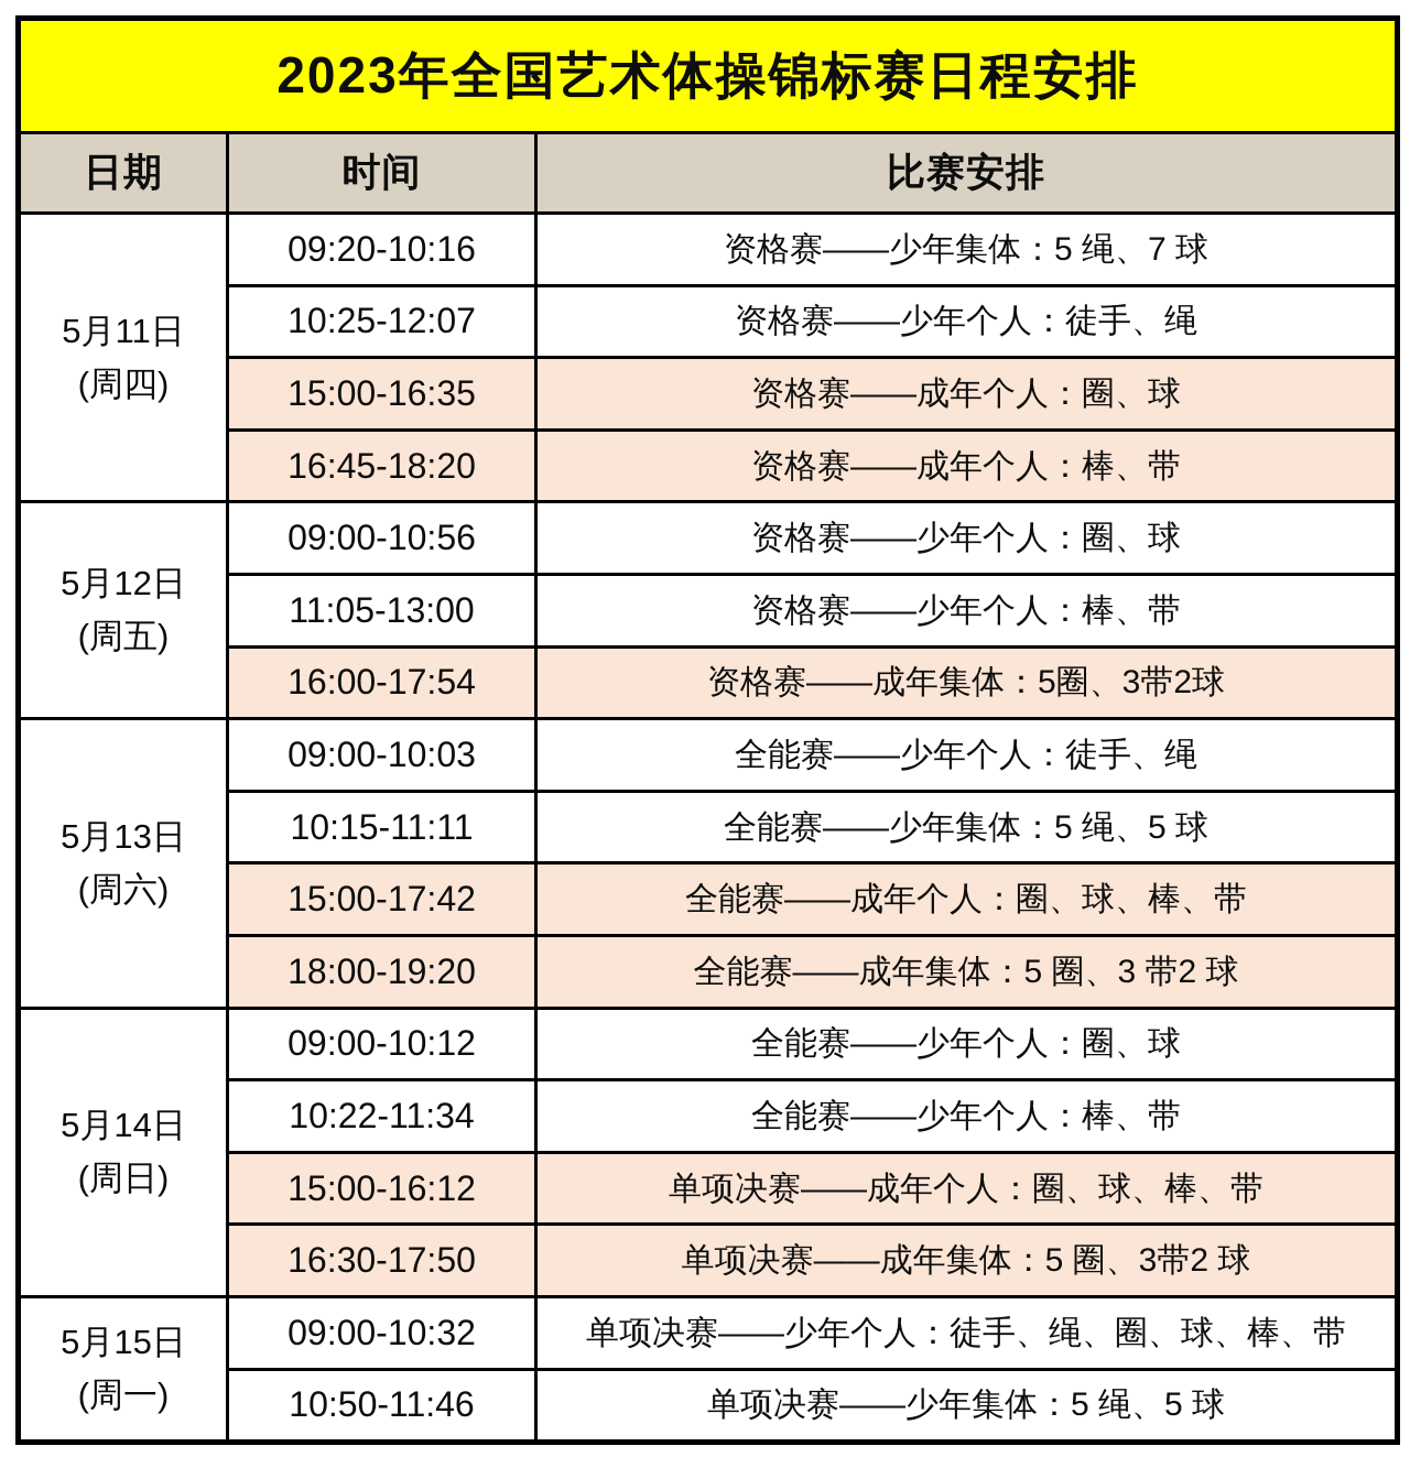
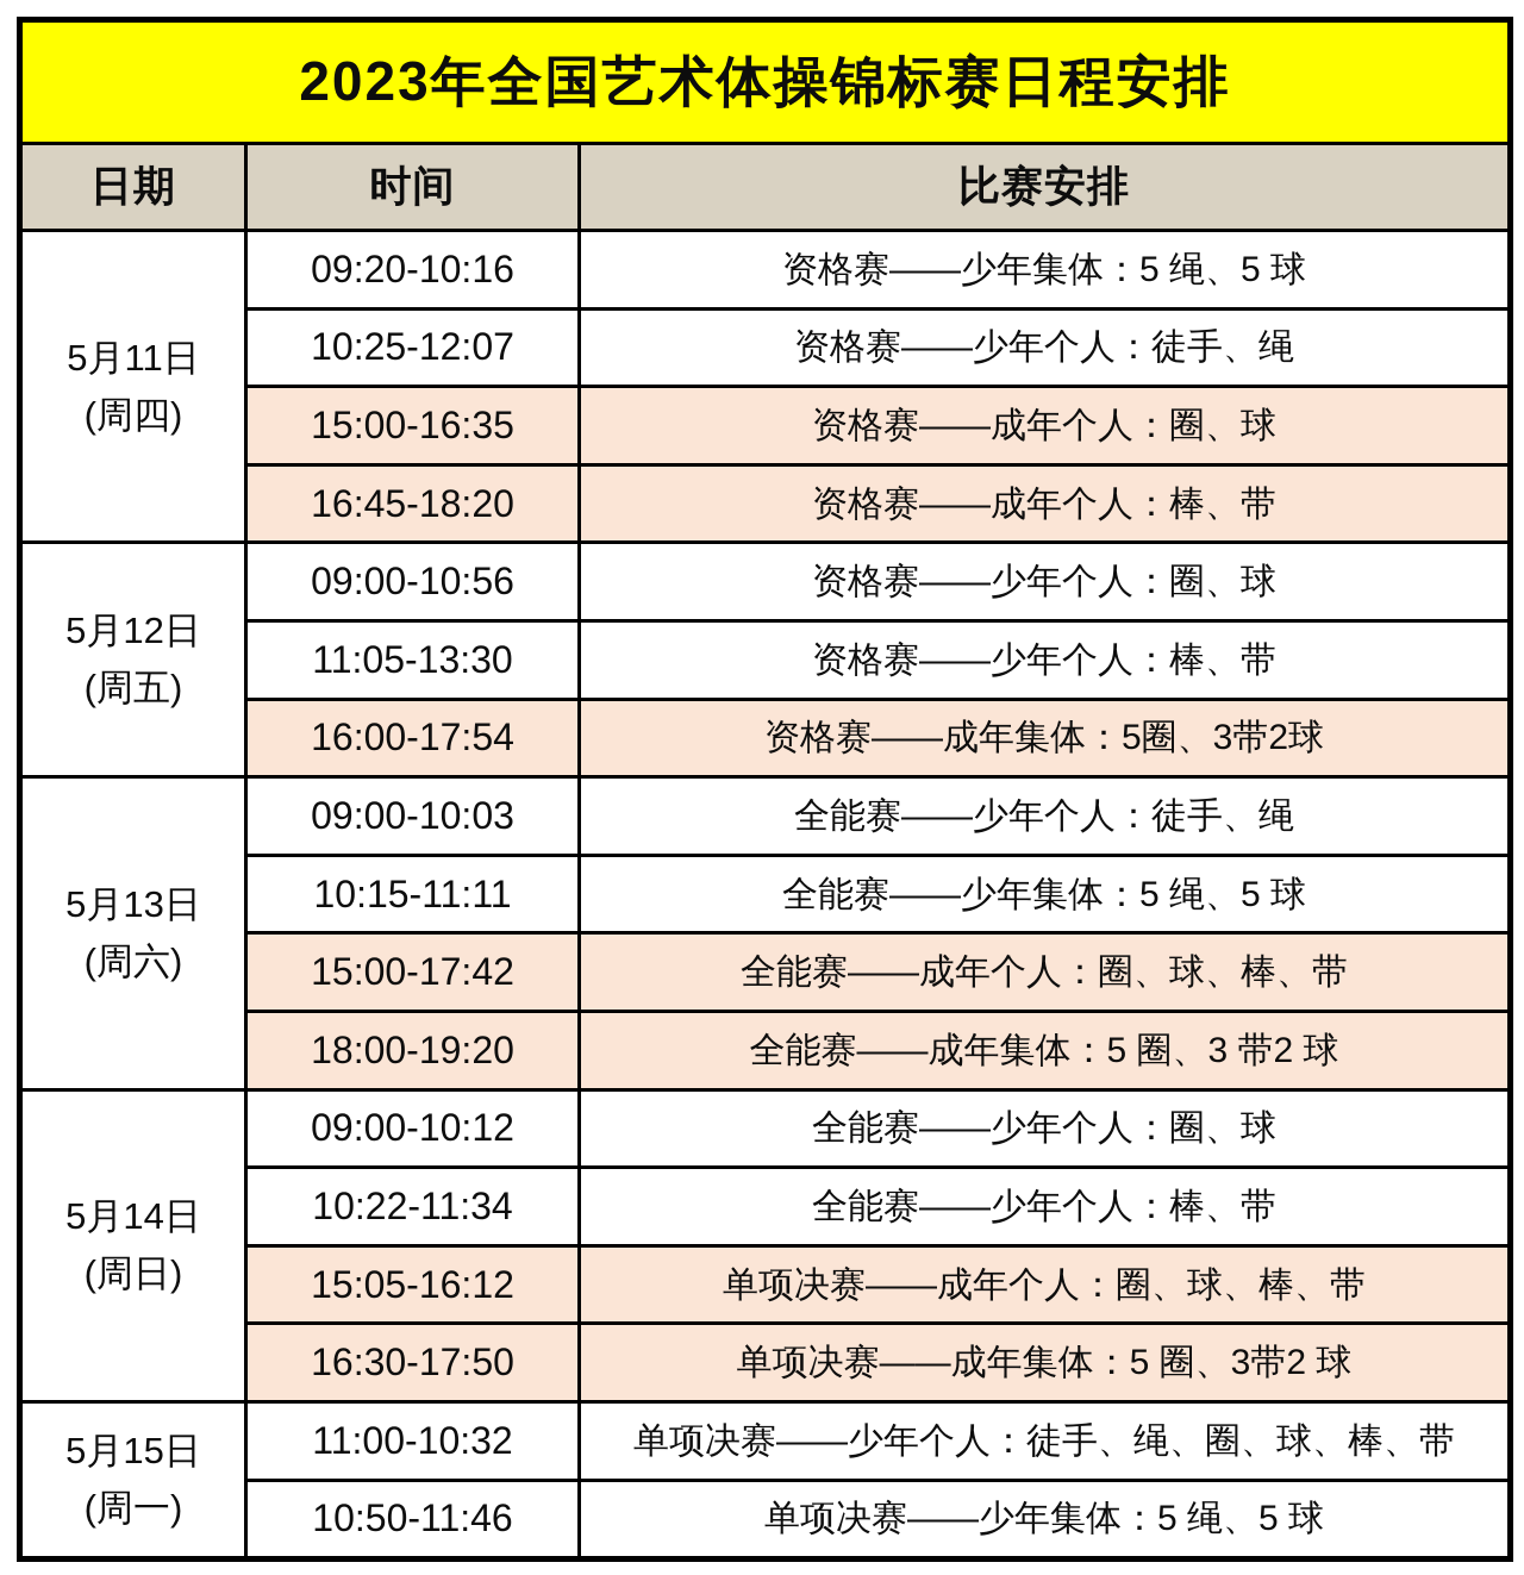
  2023年全国艺术体操锦标赛日程安排
  日期	时间	比赛安排
- 5月11日(周四)	09:20-10:16	资格赛——少年集体：5 绳、7 球
+ 5月11日(周四)	09:20-10:16	资格赛——少年集体：5 绳、5 球
  10:25-12:07	资格赛——少年个人：徒手、绳
  15:00-16:35	资格赛——成年个人：圈、球
  16:45-18:20	资格赛——成年个人：棒、带
  5月12日(周五)	09:00-10:56	资格赛——少年个人：圈、球
- 11:05-13:00	资格赛——少年个人：棒、带
+ 11:05-13:30	资格赛——少年个人：棒、带
  16:00-17:54	资格赛——成年集体：5圈、3带2球
  5月13日(周六)	09:00-10:03	全能赛——少年个人：徒手、绳
  10:15-11:11	全能赛——少年集体：5 绳、5 球
  15:00-17:42	全能赛——成年个人：圈、球、棒、带
  18:00-19:20	全能赛——成年集体：5 圈、3 带2 球
  5月14日(周日)	09:00-10:12	全能赛——少年个人：圈、球
  10:22-11:34	全能赛——少年个人：棒、带
- 15:00-16:12	单项决赛——成年个人：圈、球、棒、带
+ 15:05-16:12	单项决赛——成年个人：圈、球、棒、带
  16:30-17:50	单项决赛——成年集体：5 圈、3带2 球
- 5月15日(周一)	09:00-10:32	单项决赛——少年个人：徒手、绳、圈、球、棒、带
+ 5月15日(周一)	11:00-10:32	单项决赛——少年个人：徒手、绳、圈、球、棒、带
  10:50-11:46	单项决赛——少年集体：5 绳、5 球
